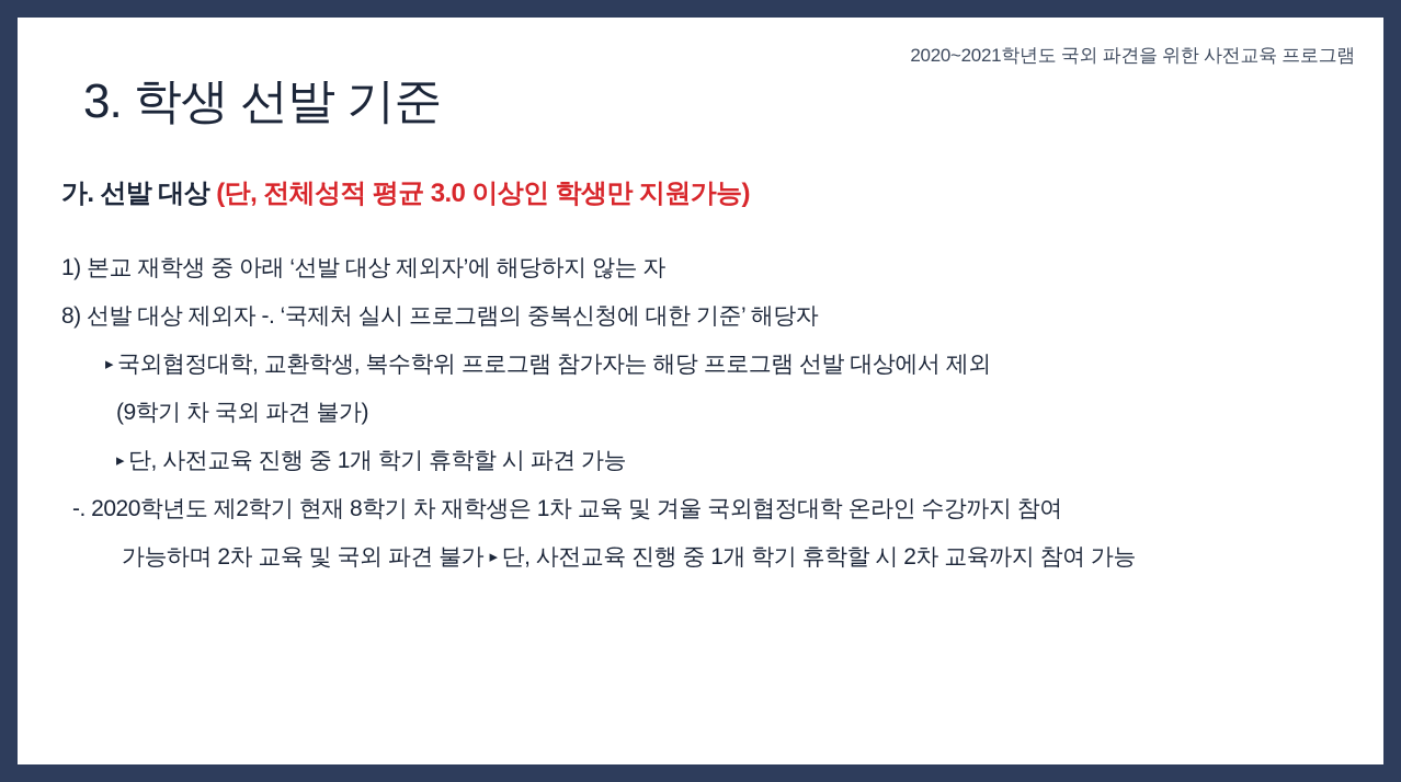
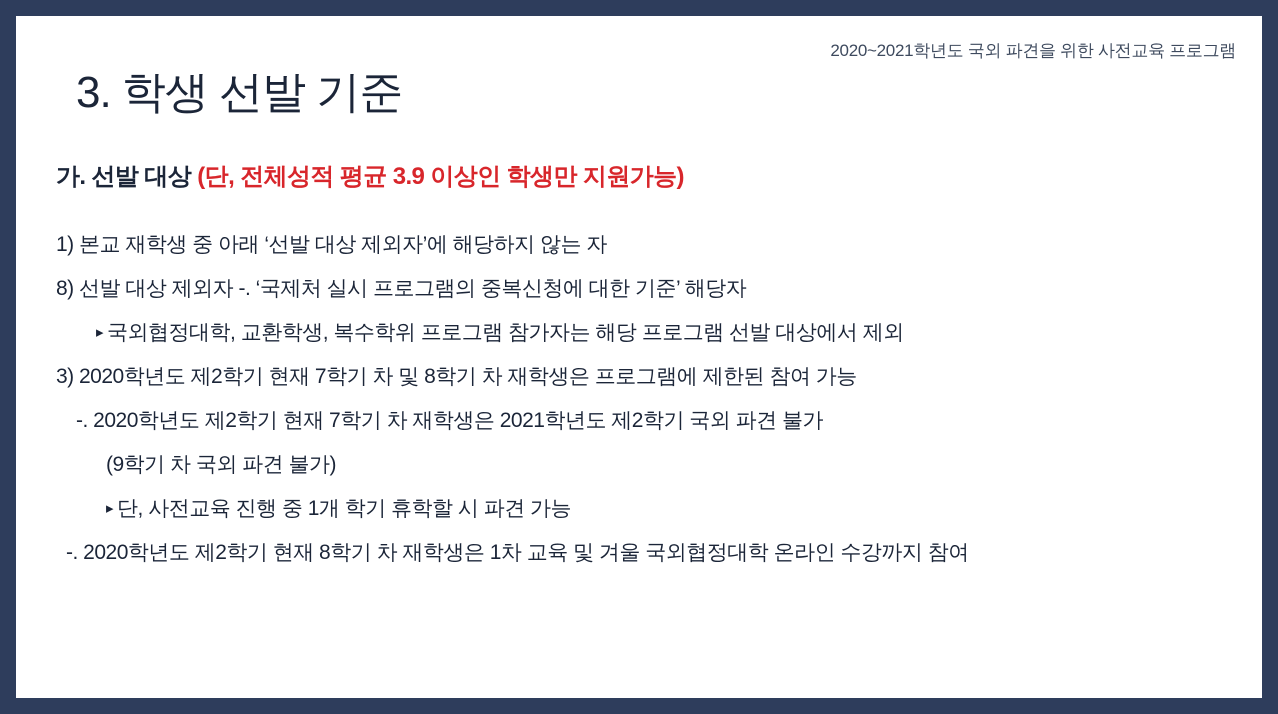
  2020~2021학년도 국외 파견을 위한 사전교육 프로그램
  3. 학생 선발 기준
- 가. 선발 대상 (단, 전체성적 평균 3.0 이상인 학생만 지원가능)
+ 가. 선발 대상 (단, 전체성적 평균 3.9 이상인 학생만 지원가능)
  1) 본교 재학생 중 아래 ‘선발 대상 제외자’에 해당하지 않는 자
  8) 선발 대상 제외자 -. ‘국제처 실시 프로그램의 중복신청에 대한 기준’ 해당자
  ▸ 국외협정대학, 교환학생, 복수학위 프로그램 참가자는 해당 프로그램 선발 대상에서 제외
+ 3) 2020학년도 제2학기 현재 7학기 차 및 8학기 차 재학생은 프로그램에 제한된 참여 가능
+ -. 2020학년도 제2학기 현재 7학기 차 재학생은 2021학년도 제2학기 국외 파견 불가
  (9학기 차 국외 파견 불가)
  ▸ 단, 사전교육 진행 중 1개 학기 휴학할 시 파견 가능
  -. 2020학년도 제2학기 현재 8학기 차 재학생은 1차 교육 및 겨울 국외협정대학 온라인 수강까지 참여
- 가능하며 2차 교육 및 국외 파견 불가 ▸ 단, 사전교육 진행 중 1개 학기 휴학할 시 2차 교육까지 참여 가능
